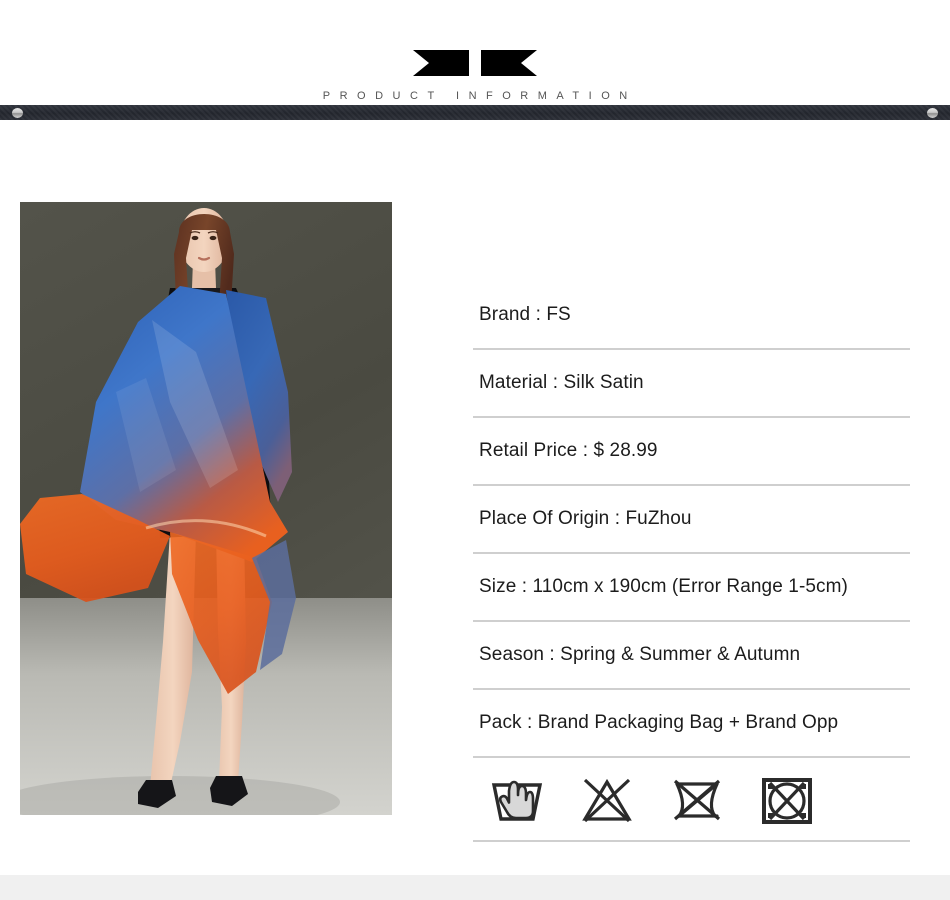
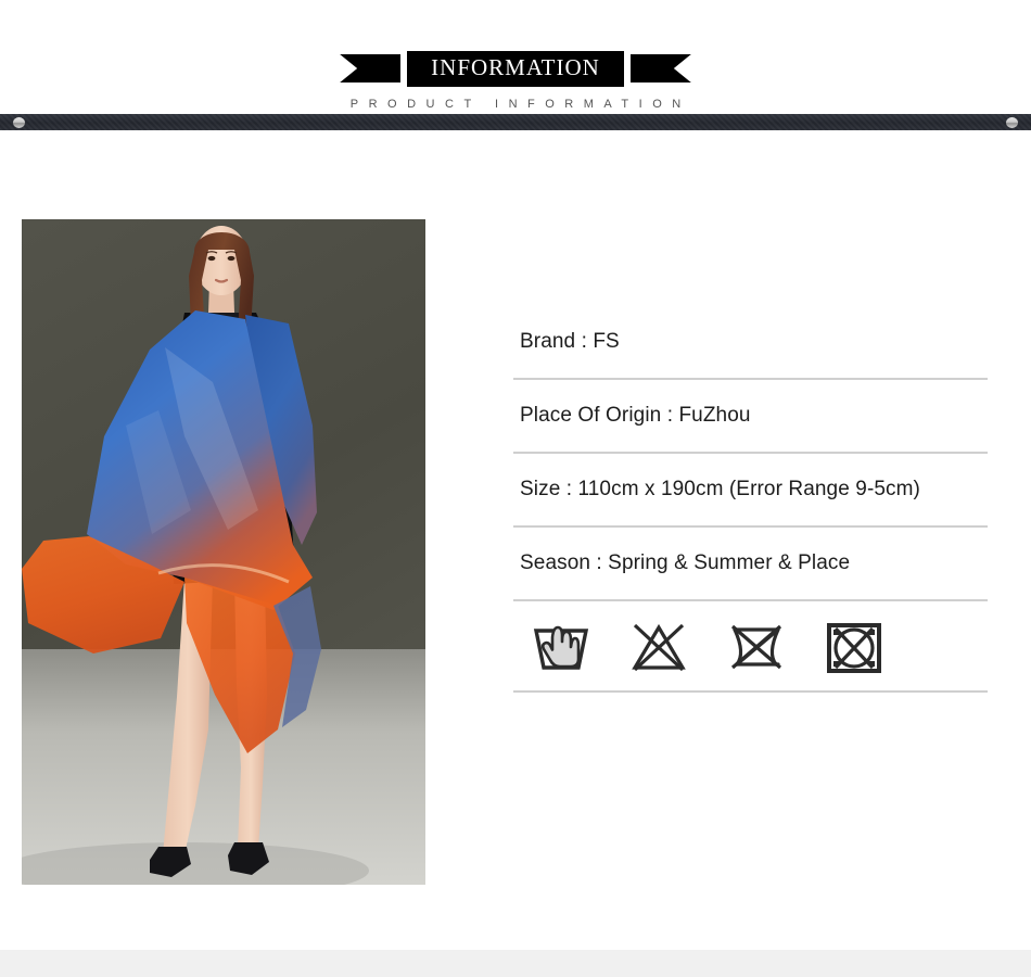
+ INFORMATION
  PRODUCT INFORMATION
  Brand : FS
- Material : Silk Satin
- Retail Price : $ 28.99
  Place Of Origin : FuZhou
- Size : 110cm x 190cm (Error Range 1-5cm)
+ Size : 110cm x 190cm (Error Range 9-5cm)
- Season : Spring & Summer & Autumn
+ Season : Spring & Summer & Place
- Pack : Brand Packaging Bag + Brand Opp
